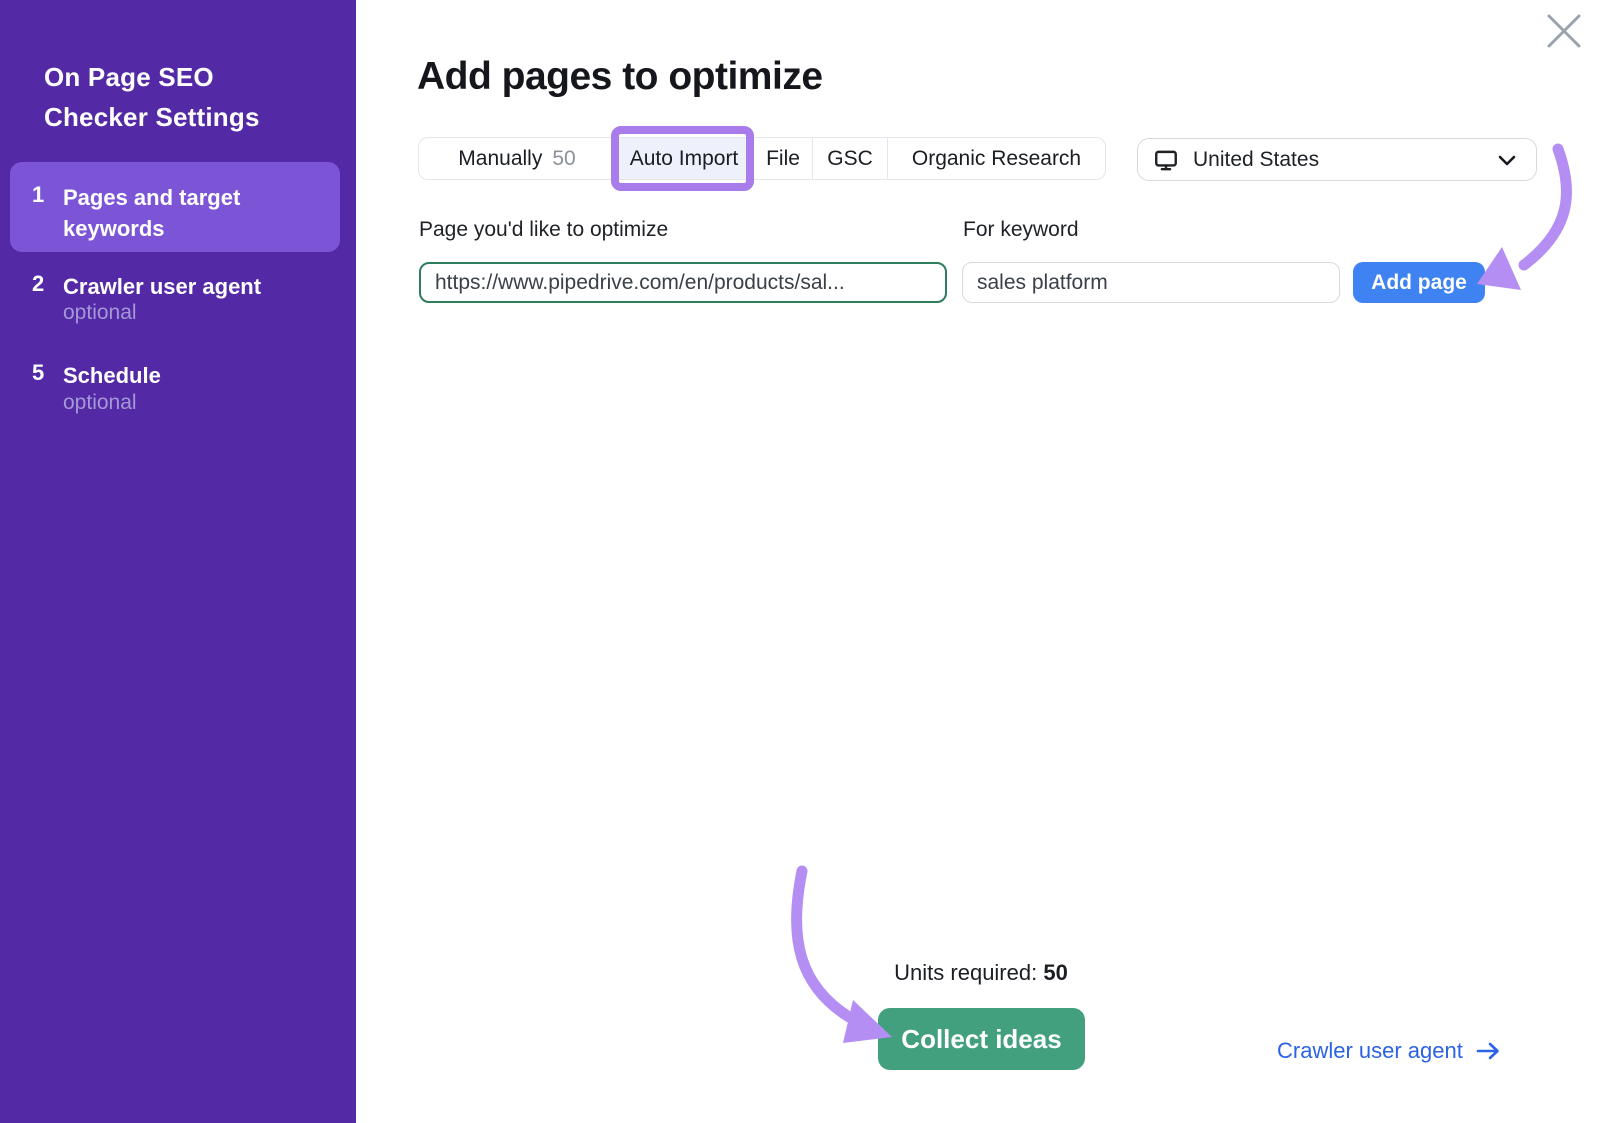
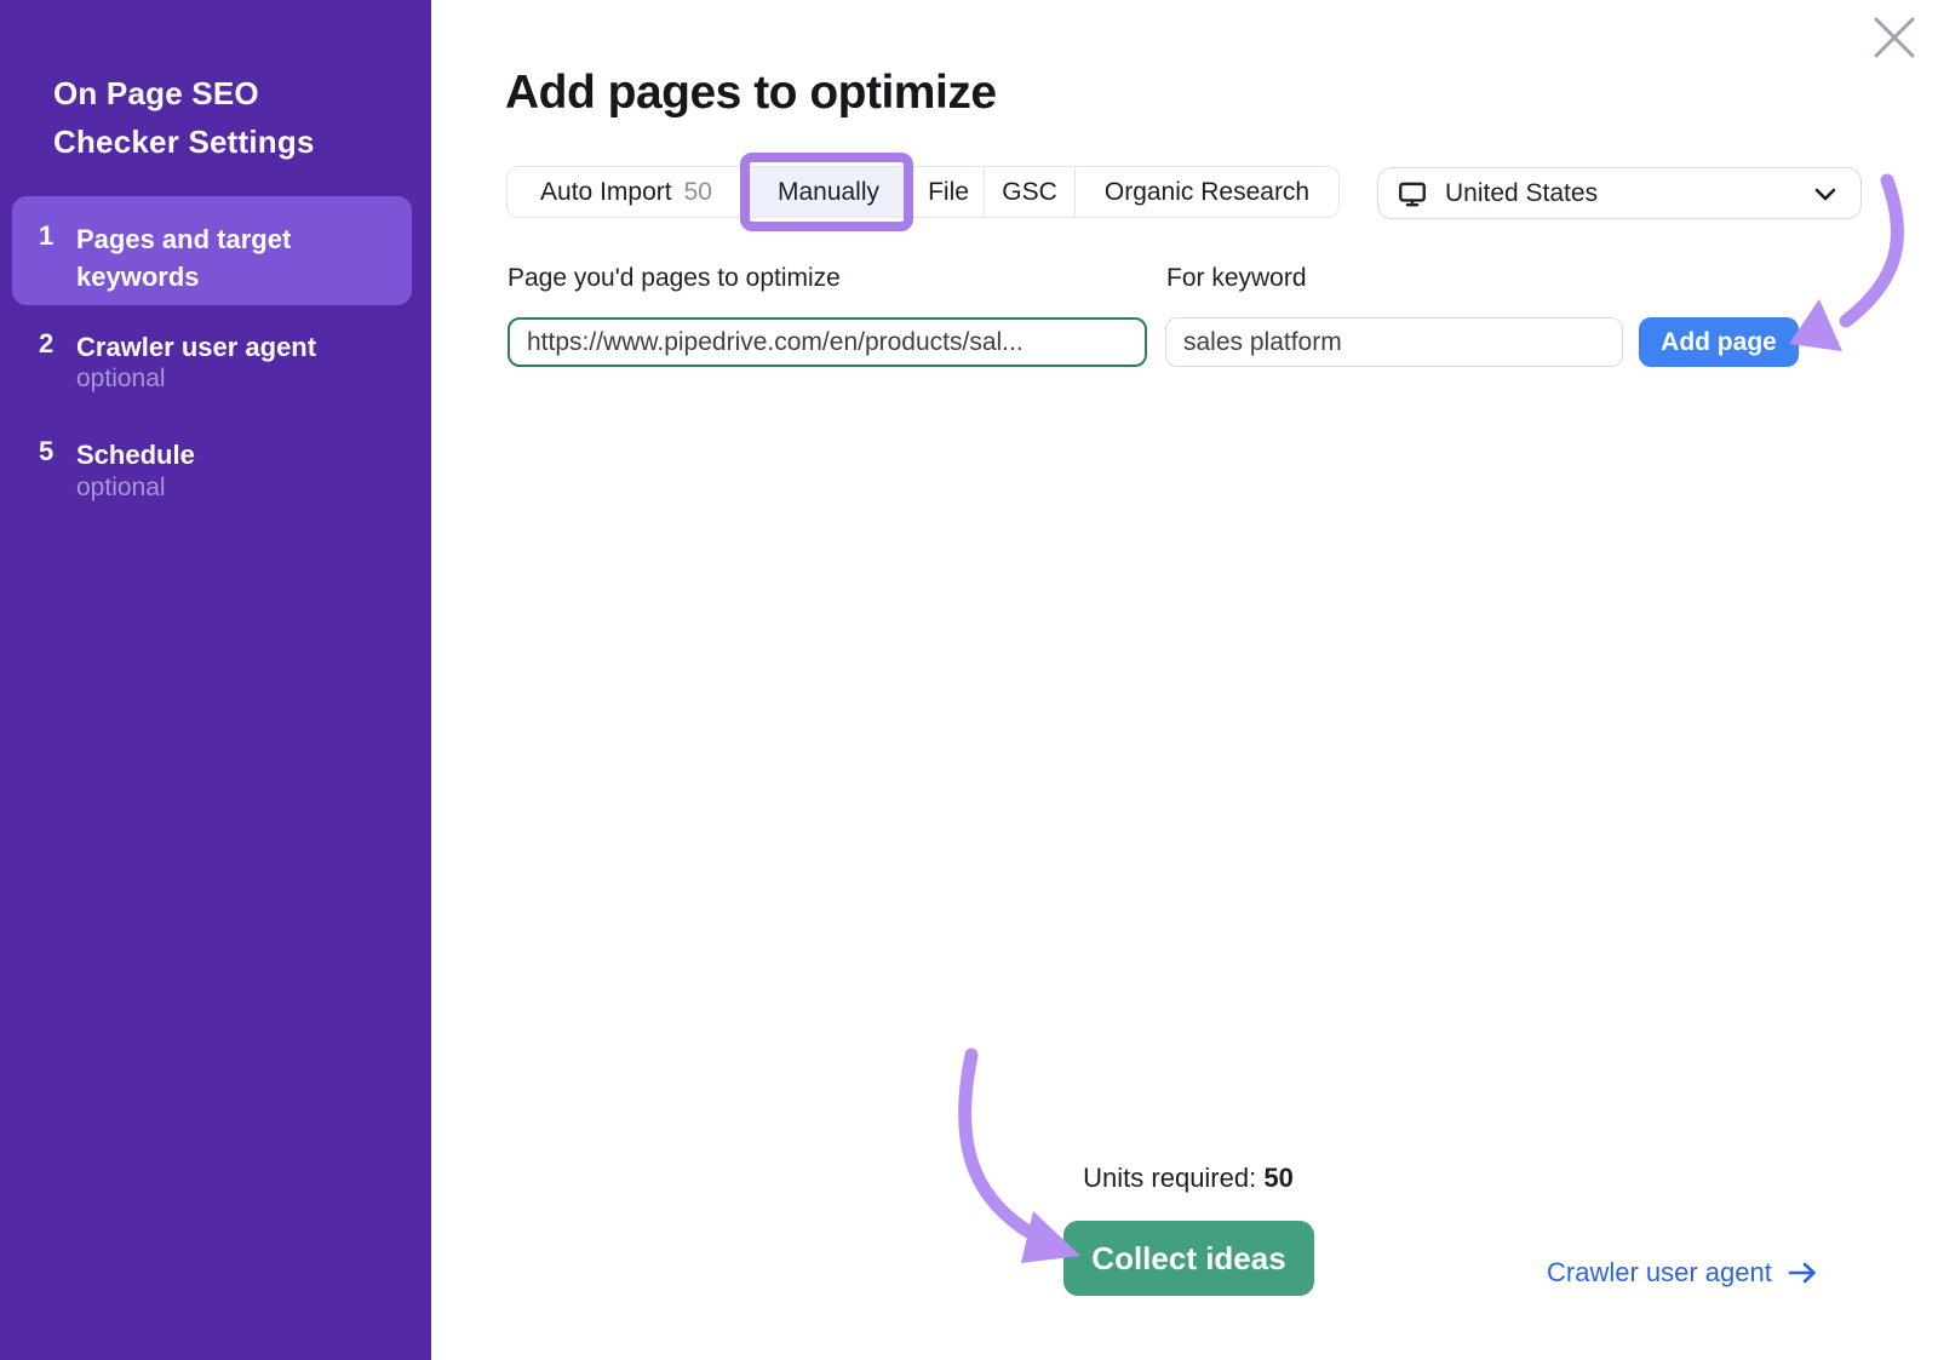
  On Page SEO
  Checker Settings
  1
  Pages and target keywords
  2
  Crawler user agent
  optional
  5
  Schedule
  optional
  Add pages to optimize
- Manually
+ Auto Import
  50
- Auto Import
+ Manually
  File
  GSC
  Organic Research
  United States
- Page you'd like to optimize
+ Page you'd pages to optimize
  For keyword
  https://www.pipedrive.com/en/products/sal...
  sales platform
  Add page
  Units required: 50
  Collect ideas
  Crawler user agent
